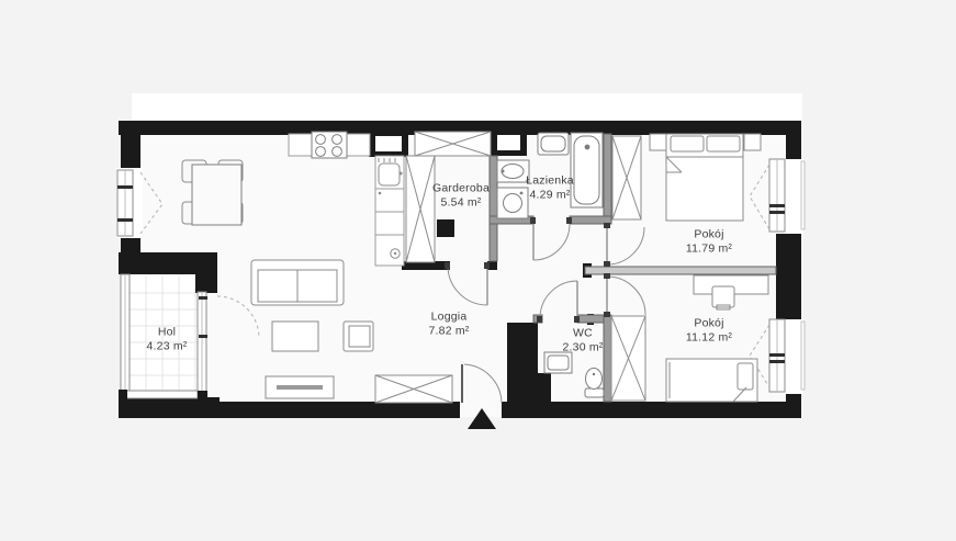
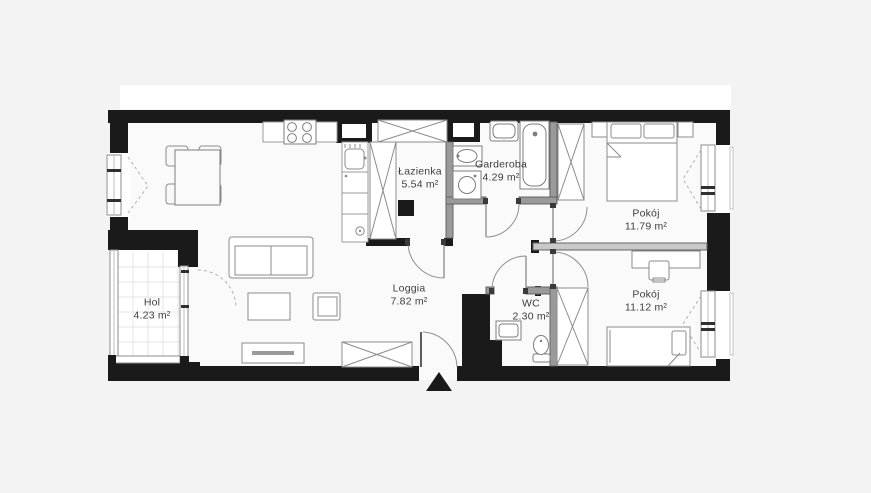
- Garderoba
+ Łazienka
  5.54 m²
- Łazienka
+ Garderoba
  4.29 m²
  Pokój
  11.79 m²
  Pokój
  11.12 m²
  Loggia
  7.82 m²
  WC
  2.30 m²
  Hol
  4.23 m²
